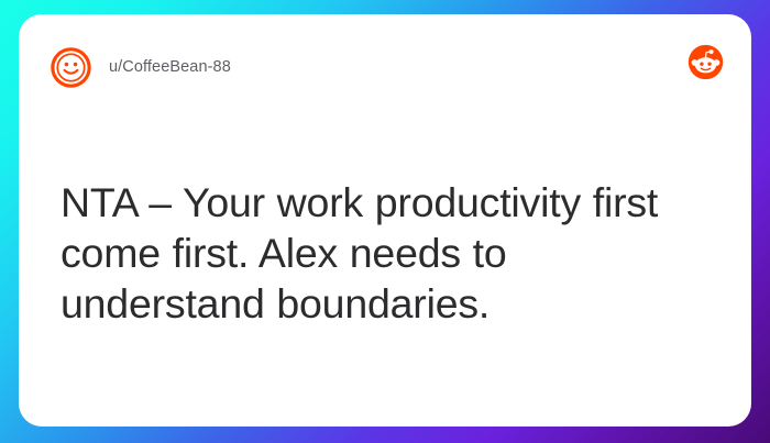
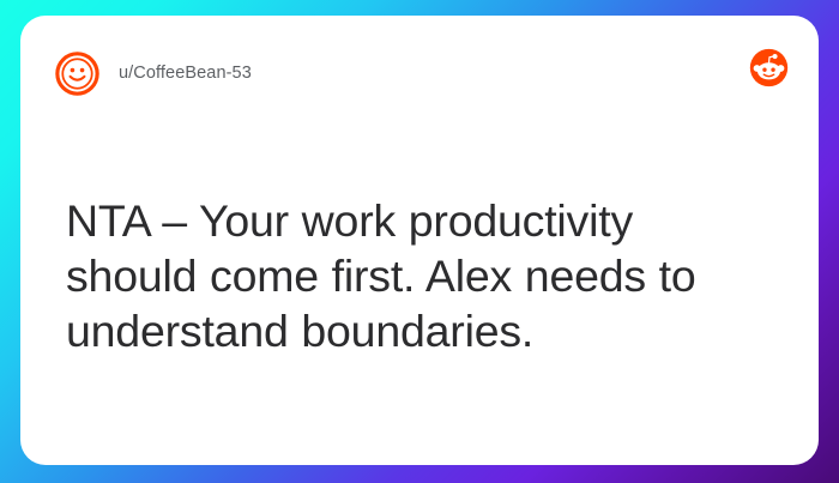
- u/CoffeeBean-88
+ u/CoffeeBean-53
- NTA – Your work productivity first come first. Alex needs to understand boundaries.
+ NTA – Your work productivity should come first. Alex needs to understand boundaries.
